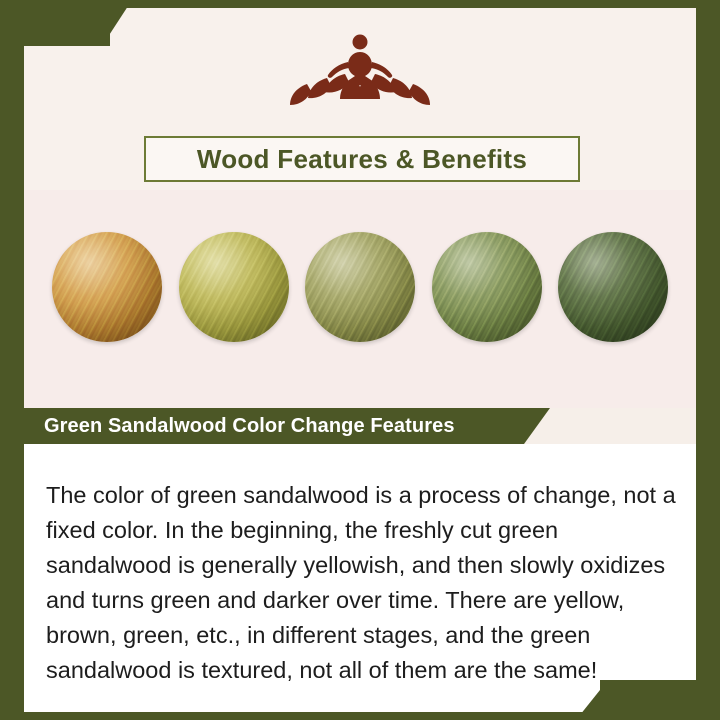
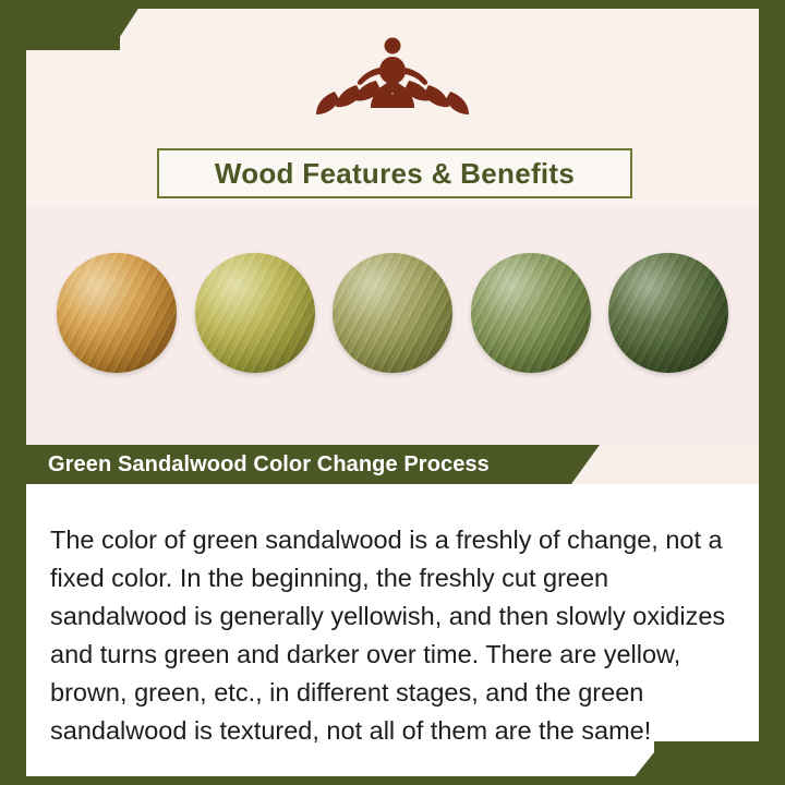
  Wood Features & Benefits
- Green Sandalwood Color Change Features
+ Green Sandalwood Color Change Process
- The color of green sandalwood is a process of change, not a fixed color. In the beginning, the freshly cut green sandalwood is generally yellowish, and then slowly oxidizes and turns green and darker over time. There are yellow, brown, green, etc., in different stages, and the green sandalwood is textured, not all of them are the same!
+ The color of green sandalwood is a freshly of change, not a fixed color. In the beginning, the freshly cut green sandalwood is generally yellowish, and then slowly oxidizes and turns green and darker over time. There are yellow, brown, green, etc., in different stages, and the green sandalwood is textured, not all of them are the same!
